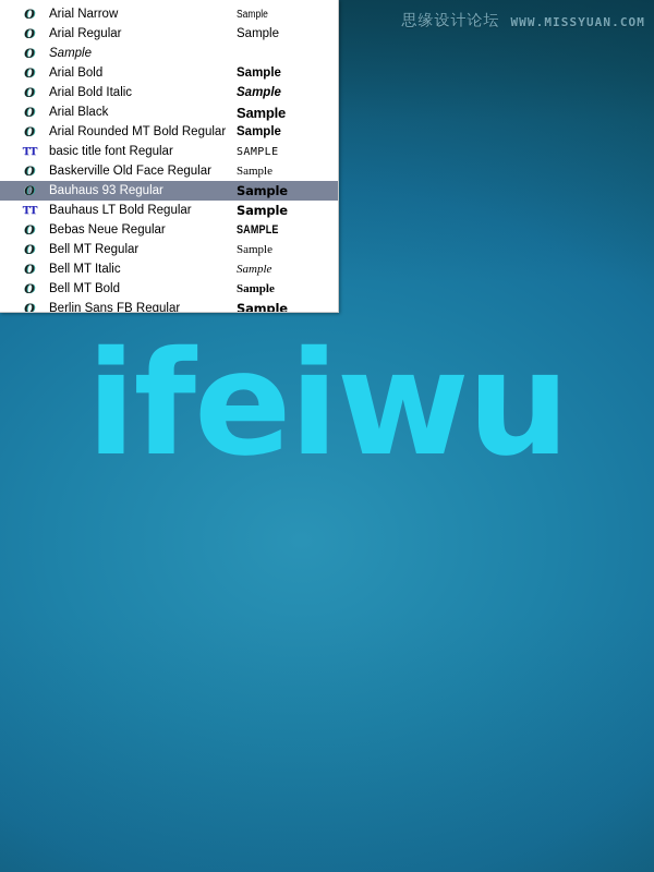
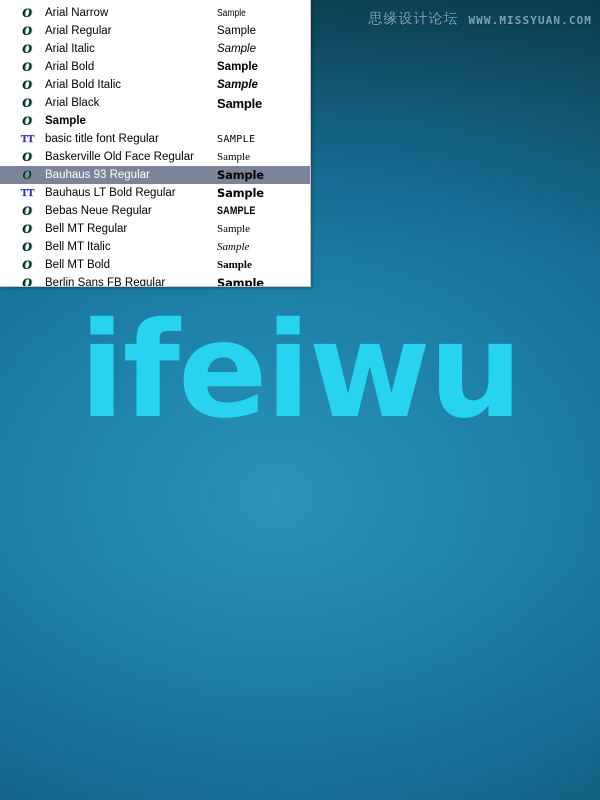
  ifeiwu
  思缘设计论坛
  WWW.MISSYUAN.COM
  O
  Arial Narrow
  Sample
  O
  Arial Regular
  Sample
  O
+ Arial Italic
  Sample
  O
  Arial Bold
  Sample
  O
  Arial Bold Italic
  Sample
  O
  Arial Black
  Sample
  O
- Arial Rounded MT Bold Regular
  Sample
  TT
  basic title font Regular
  SAMPLE
  O
  Baskerville Old Face Regular
  Sample
  O
  Bauhaus 93 Regular
  Sample
  TT
  Bauhaus LT Bold Regular
  Sample
  O
  Bebas Neue Regular
  SAMPLE
  O
  Bell MT Regular
  Sample
  O
  Bell MT Italic
  Sample
  O
  Bell MT Bold
  Sample
  O
  Berlin Sans FB Regular
  Sample
